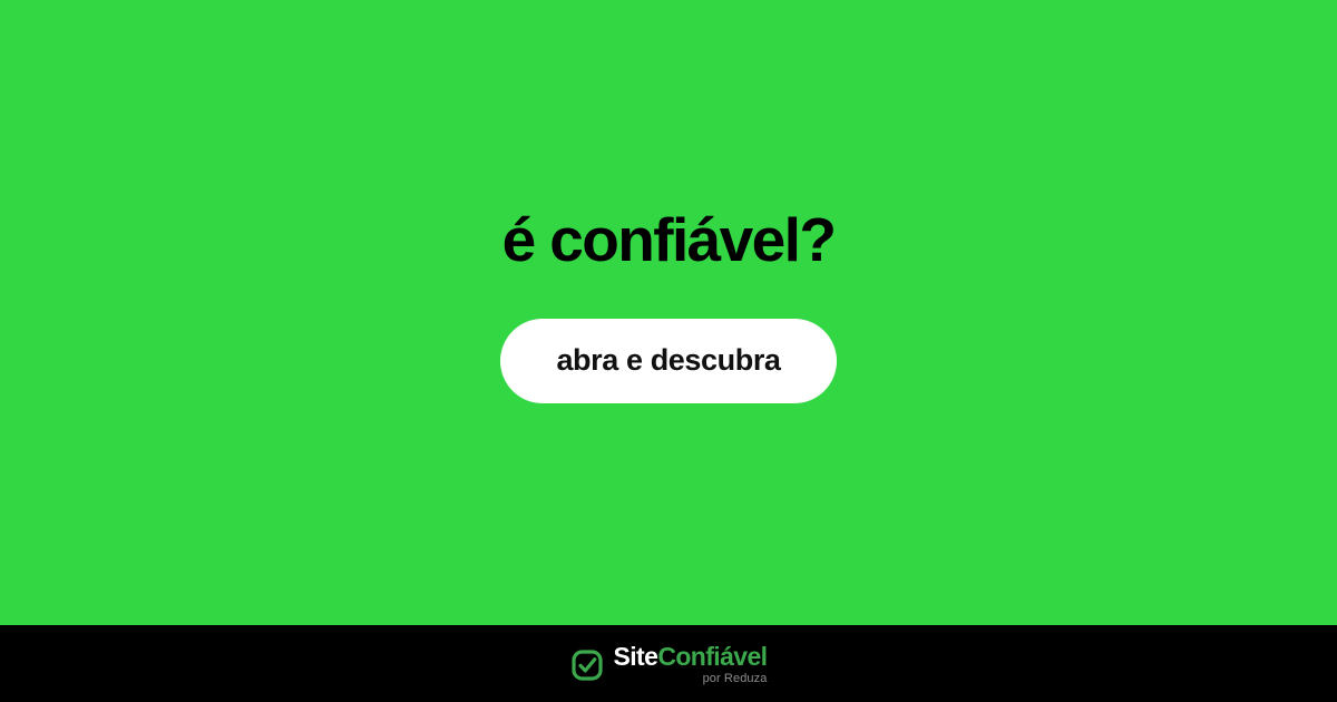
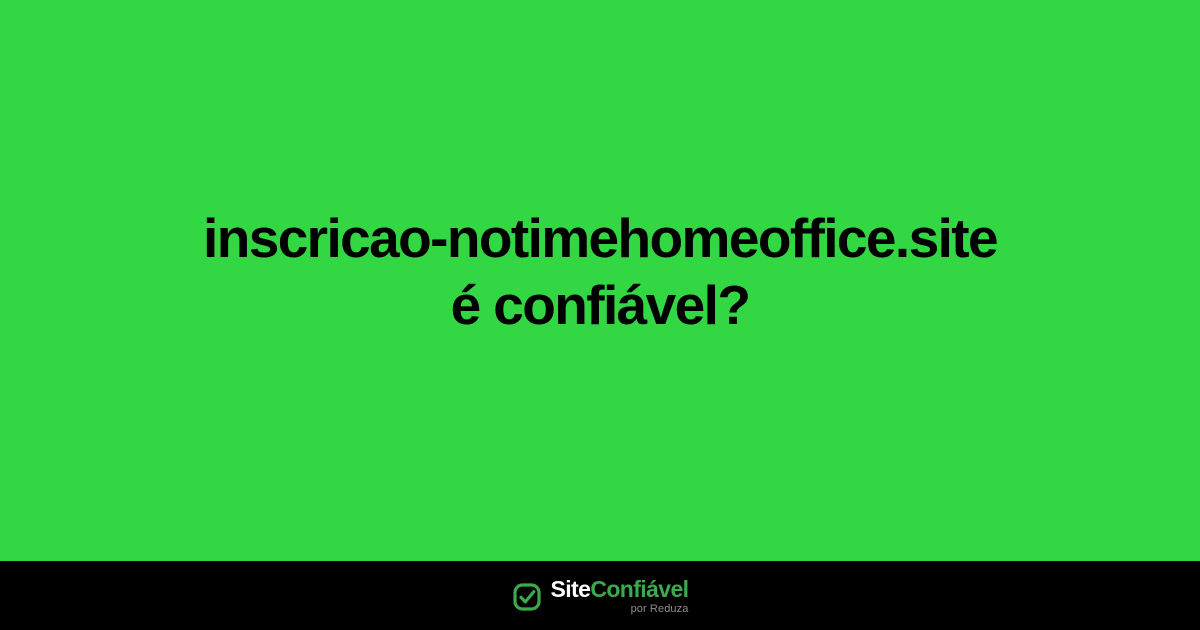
+ inscricao-notimehomeoffice.site
  é confiável?
- abra e descubra
  SiteConfiável
  por Reduza
